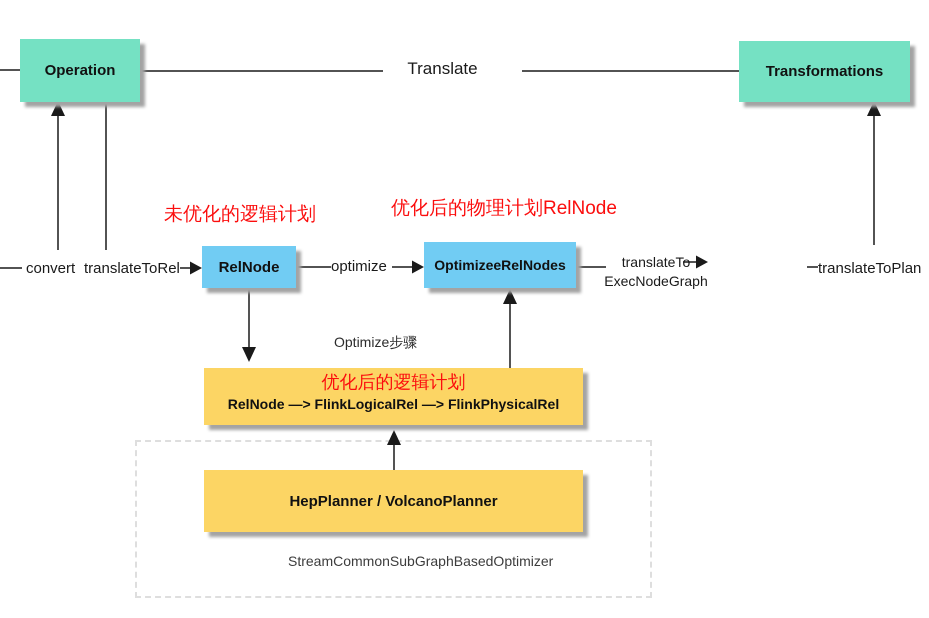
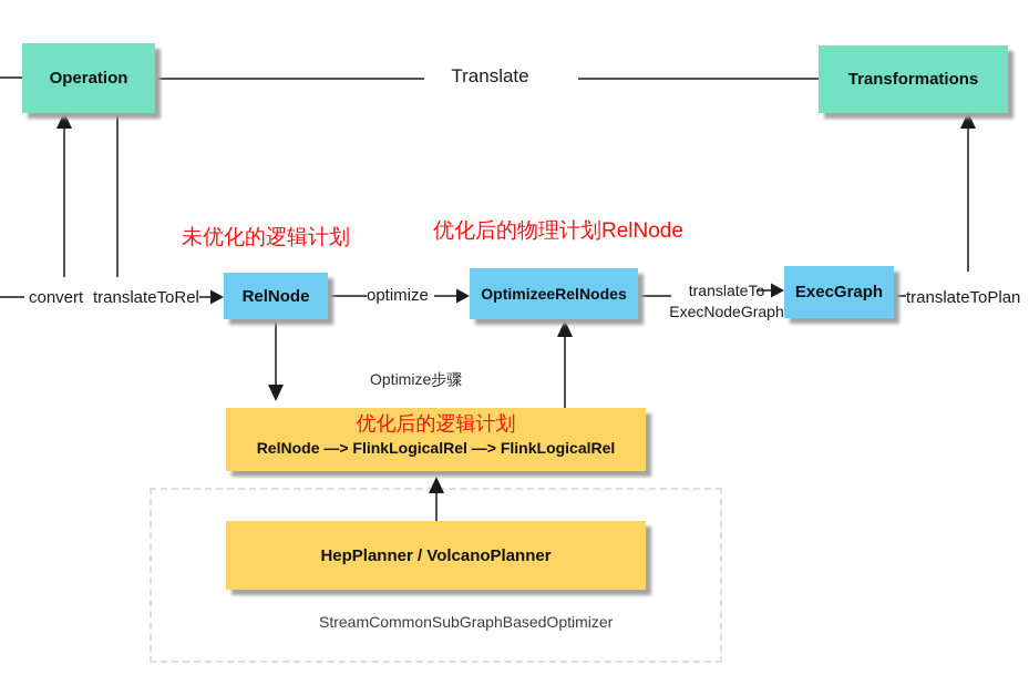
  Operation
  Transformations
  RelNode
  OptimizeeRelNodes
+ ExecGraph
  优化后的逻辑计划
- RelNode —> FlinkLogicalRel —> FlinkPhysicalRel
+ RelNode —> FlinkLogicalRel —> FlinkLogicalRel
  HepPlanner / VolcanoPlanner
  Translate
  convert
  translateToRel
  optimize
  translateTo
  ExecNodeGraph
  translateToPlan
  未优化的逻辑计划
  优化后的物理计划RelNode
  Optimize步骤
  StreamCommonSubGraphBasedOptimizer
